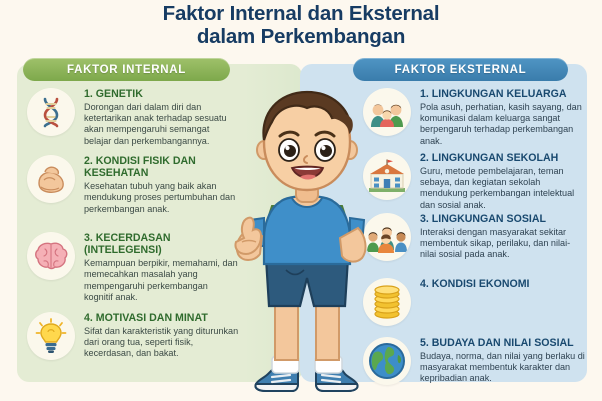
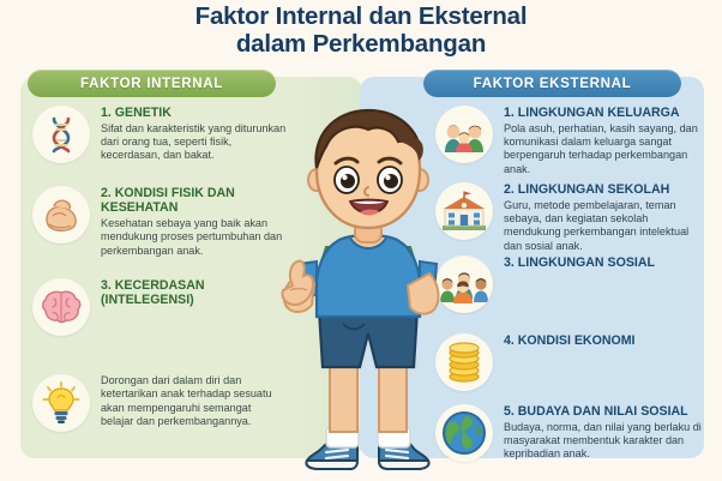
  Faktor Internal dan Eksternal
  dalam Perkembangan
  FAKTOR INTERNAL
  FAKTOR EKSTERNAL
  1. GENETIK
- Dorongan dari dalam diri dan ketertarikan anak terhadap sesuatu akan mempengaruhi semangat belajar dan perkembangannya.
+ Sifat dan karakteristik yang diturunkan dari orang tua, seperti fisik, kecerdasan, dan bakat.
  2. KONDISI FISIK DAN KESEHATAN
- Kesehatan tubuh yang baik akan mendukung proses pertumbuhan dan perkembangan anak.
+ Kesehatan sebaya yang baik akan mendukung proses pertumbuhan dan perkembangan anak.
  3. KECERDASAN (INTELEGENSI)
- Kemampuan berpikir, memahami, dan memecahkan masalah yang mempengaruhi perkembangan kognitif anak.
- 4. MOTIVASI DAN MINAT
- Sifat dan karakteristik yang diturunkan dari orang tua, seperti fisik, kecerdasan, dan bakat.
+ Dorongan dari dalam diri dan ketertarikan anak terhadap sesuatu akan mempengaruhi semangat belajar dan perkembangannya.
  1. LINGKUNGAN KELUARGA
  Pola asuh, perhatian, kasih sayang, dan komunikasi dalam keluarga sangat berpengaruh terhadap perkembangan anak.
  2. LINGKUNGAN SEKOLAH
  Guru, metode pembelajaran, teman sebaya, dan kegiatan sekolah mendukung perkembangan intelektual dan sosial anak.
  3. LINGKUNGAN SOSIAL
- Interaksi dengan masyarakat sekitar membentuk sikap, perilaku, dan nilai-nilai sosial pada anak.
  4. KONDISI EKONOMI
  5. BUDAYA DAN NILAI SOSIAL
  Budaya, norma, dan nilai yang berlaku di masyarakat membentuk karakter dan kepribadian anak.
